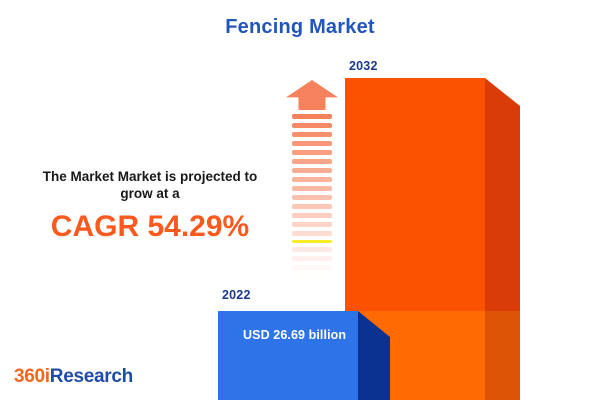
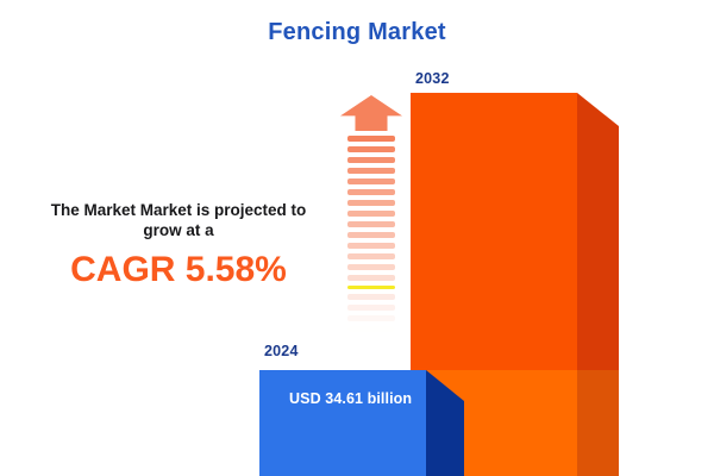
  Fencing Market
  The Market Market is projected to
  grow at a
- CAGR 54.29%
+ CAGR 5.58%
  2032
- 2022
+ 2024
- USD 26.69 billion
+ USD 34.61 billion
- 360iResearch
